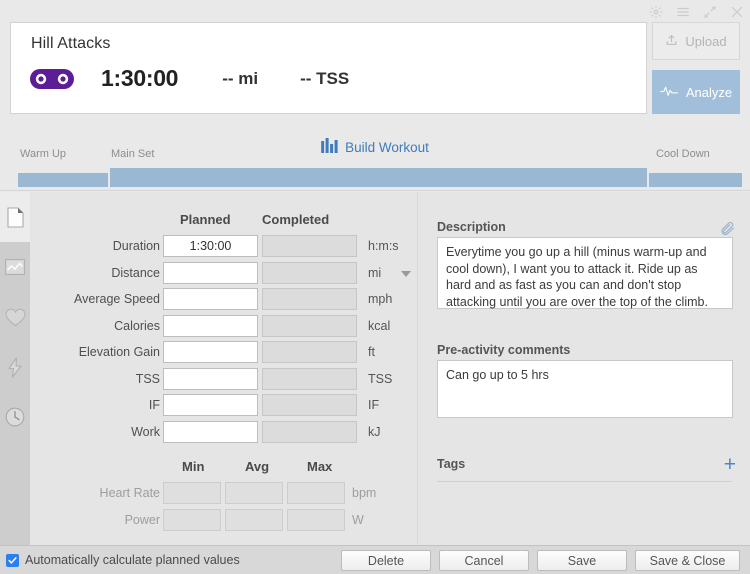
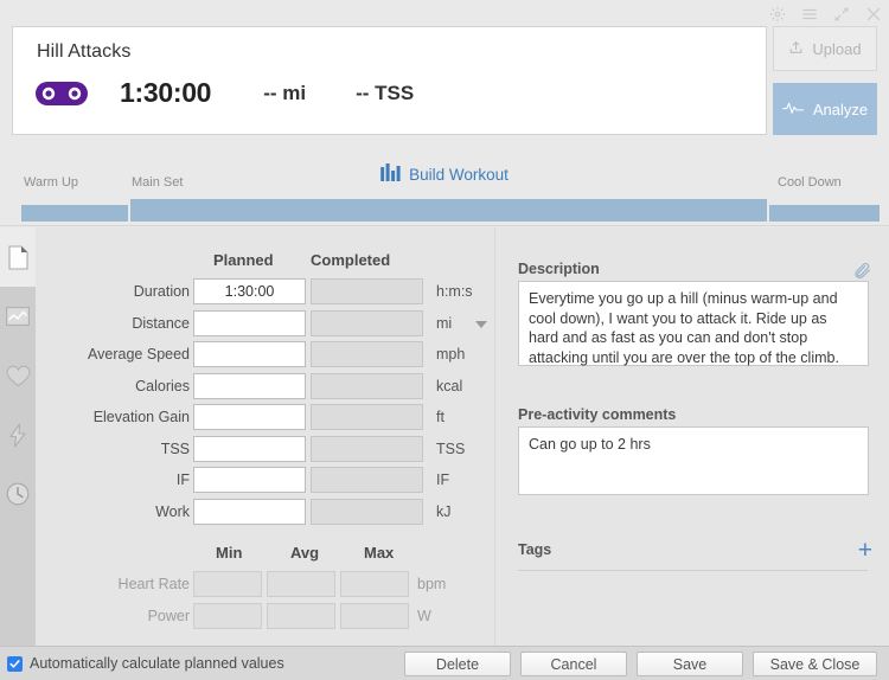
  Hill Attacks
  1:30:00
  -- mi
  -- TSS
  Upload
  Analyze
  Build Workout
  Warm Up
  Main Set
  Cool Down
  Planned
  Completed
  Duration
  1:30:00
  h:m:s
  Distance
  mi
  Average Speed
  mph
  Calories
  kcal
  Elevation Gain
  ft
  TSS
  TSS
  IF
  IF
  Work
  kJ
  Min
  Avg
  Max
  Heart Rate
  bpm
  Power
  W
  Description
  Everytime you go up a hill (minus warm-up and cool down), I want you to attack it. Ride up as hard and as fast as you can and don't stop attacking until you are over the top of the climb.
  Pre-activity comments
- Can go up to 5 hrs
+ Can go up to 2 hrs
  Tags
  +
  Automatically calculate planned values
  Delete
  Cancel
  Save
  Save & Close
